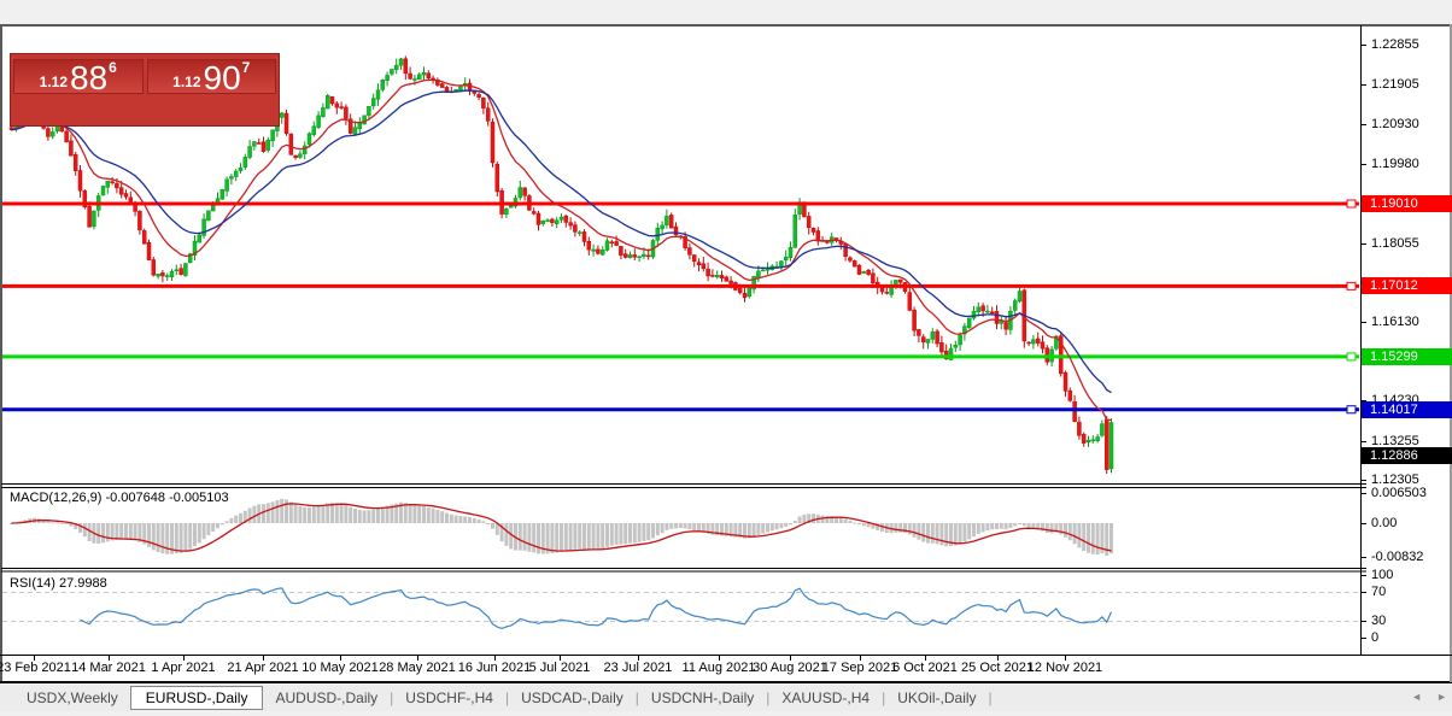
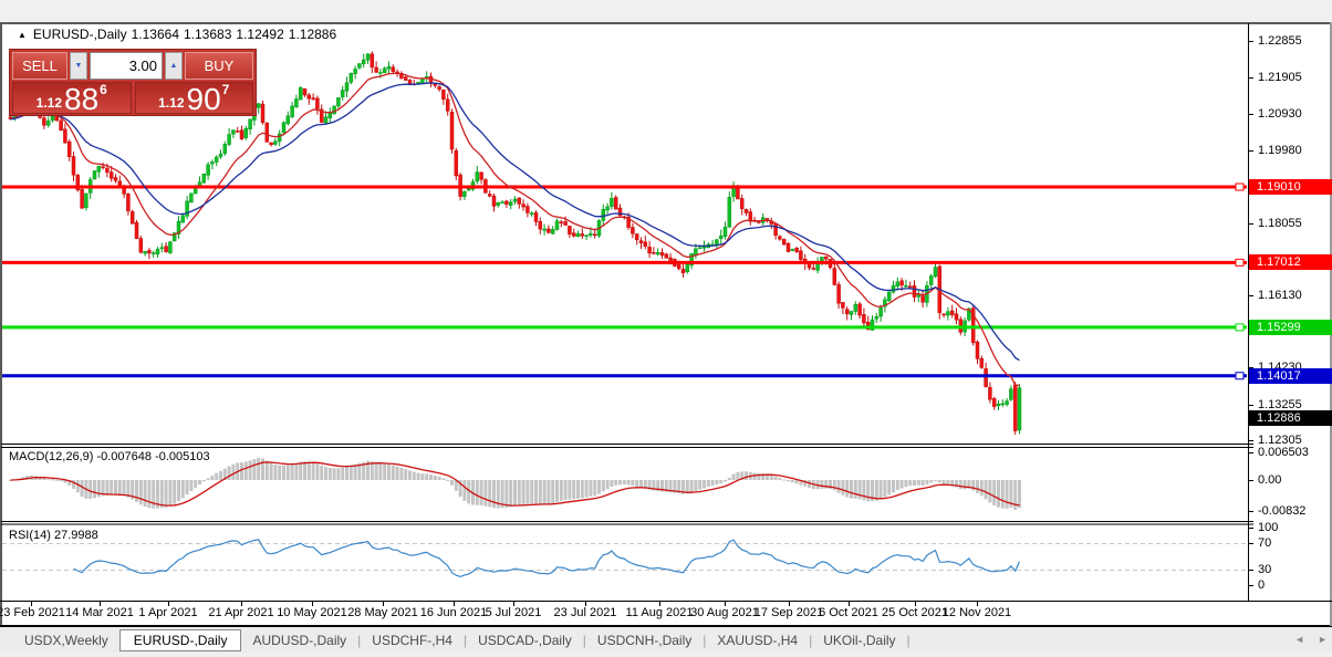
+ ▲ EURUSD-,Daily 1.13664 1.13683 1.12492 1.12886
+ SELL
+ 3.00
+ BUY
  1.12
  88
  6
  1.12
  90
  7
  MACD(12,26,9) -0.007648 -0.005103
  RSI(14) 27.9988
  1.22855
  1.21905
  1.20930
  1.19980
  1.18055
  1.16130
  1.14230
  1.13255
  1.12305
  0.006503
  0.00
  -0.00832
  100
  70
  30
  0
  1.19010
  1.17012
  1.15299
  1.14017
  1.12886
  23 Feb 2021
  14 Mar 2021
  1 Apr 2021
  21 Apr 2021
  10 May 2021
  28 May 2021
  16 Jun 2021
  5 Jul 2021
  23 Jul 2021
  11 Aug 2021
  30 Aug 2021
  17 Sep 2021
  6 Oct 2021
  25 Oct 2021
  12 Nov 2021
  USDX,Weekly
  EURUSD-,Daily
  AUDUSD-,Daily
  |
  USDCHF-,H4
  |
  USDCAD-,Daily
  |
  USDCNH-,Daily
  |
  XAUUSD-,H4
  |
  UKOil-,Daily
  |
  ◄
  ►
